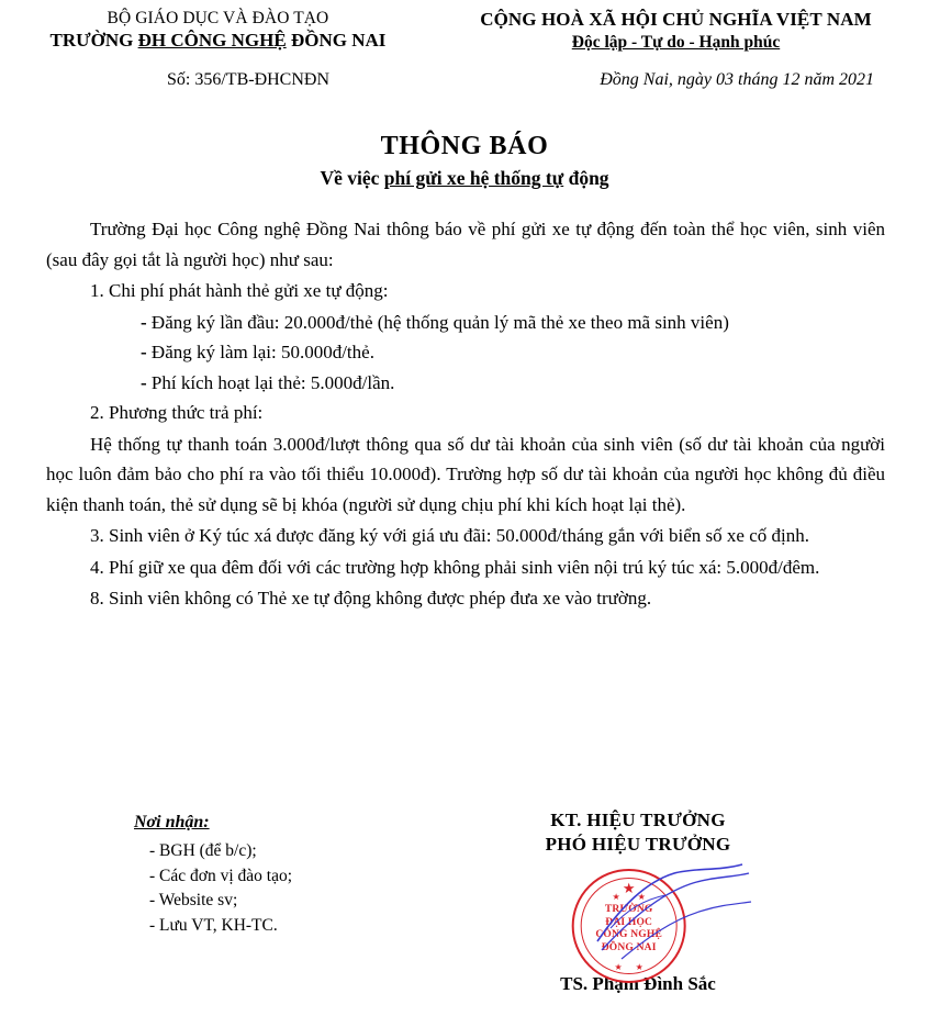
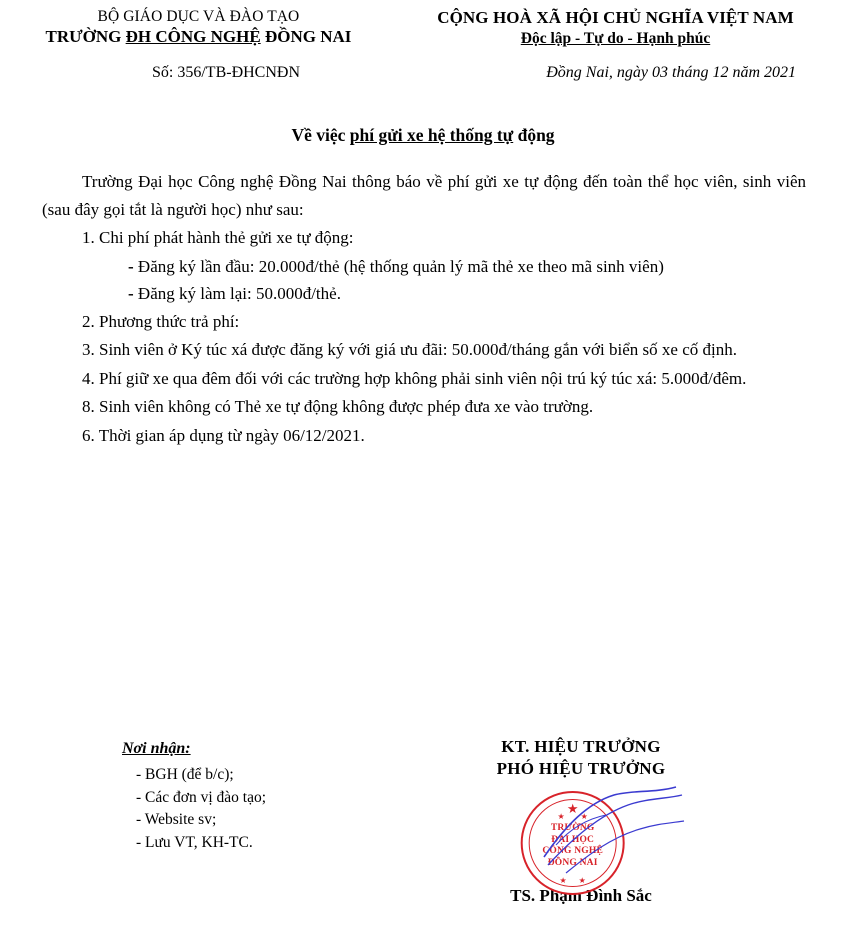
  BỘ GIÁO DỤC VÀ ĐÀO TẠO
  TRƯỜNG ĐH CÔNG NGHỆ ĐỒNG NAI
  CỘNG HOÀ XÃ HỘI CHỦ NGHĨA VIỆT NAM
  Độc lập - Tự do - Hạnh phúc
  Số: 356/TB-ĐHCNĐN
  Đồng Nai, ngày 03 tháng 12 năm 2021
- THÔNG BÁO
  Về việc phí gửi xe hệ thống tự động
  Trường Đại học Công nghệ Đồng Nai thông báo về phí gửi xe tự động đến toàn thể học viên, sinh viên (sau đây gọi tắt là người học) như sau:
  1. Chi phí phát hành thẻ gửi xe tự động:
  - Đăng ký lần đầu: 20.000đ/thẻ (hệ thống quản lý mã thẻ xe theo mã sinh viên)
  - Đăng ký làm lại: 50.000đ/thẻ.
- - Phí kích hoạt lại thẻ: 5.000đ/lần.
  2. Phương thức trả phí:
- Hệ thống tự thanh toán 3.000đ/lượt thông qua số dư tài khoản của sinh viên (số dư tài khoản của người học luôn đảm bảo cho phí ra vào tối thiểu 10.000đ). Trường hợp số dư tài khoản của người học không đủ điều kiện thanh toán, thẻ sử dụng sẽ bị khóa (người sử dụng chịu phí khi kích hoạt lại thẻ).
  3. Sinh viên ở Ký túc xá được đăng ký với giá ưu đãi: 50.000đ/tháng gắn với biển số xe cố định.
  4. Phí giữ xe qua đêm đối với các trường hợp không phải sinh viên nội trú ký túc xá: 5.000đ/đêm.
  8. Sinh viên không có Thẻ xe tự động không được phép đưa xe vào trường.
+ 6. Thời gian áp dụng từ ngày 06/12/2021.
  Nơi nhận:
  - BGH (để b/c);
  - Các đơn vị đào tạo;
  - Website sv;
  - Lưu VT, KH-TC.
  KT. HIỆU TRƯỞNG
  PHÓ HIỆU TRƯỞNG
  ★
  ★ ★
  TRƯỜNG
  ĐI HỌC
  CÔG NGHỆ
  ĐỒNG NAI
  ★ ★
  TS. Phạm Đình Sắc
